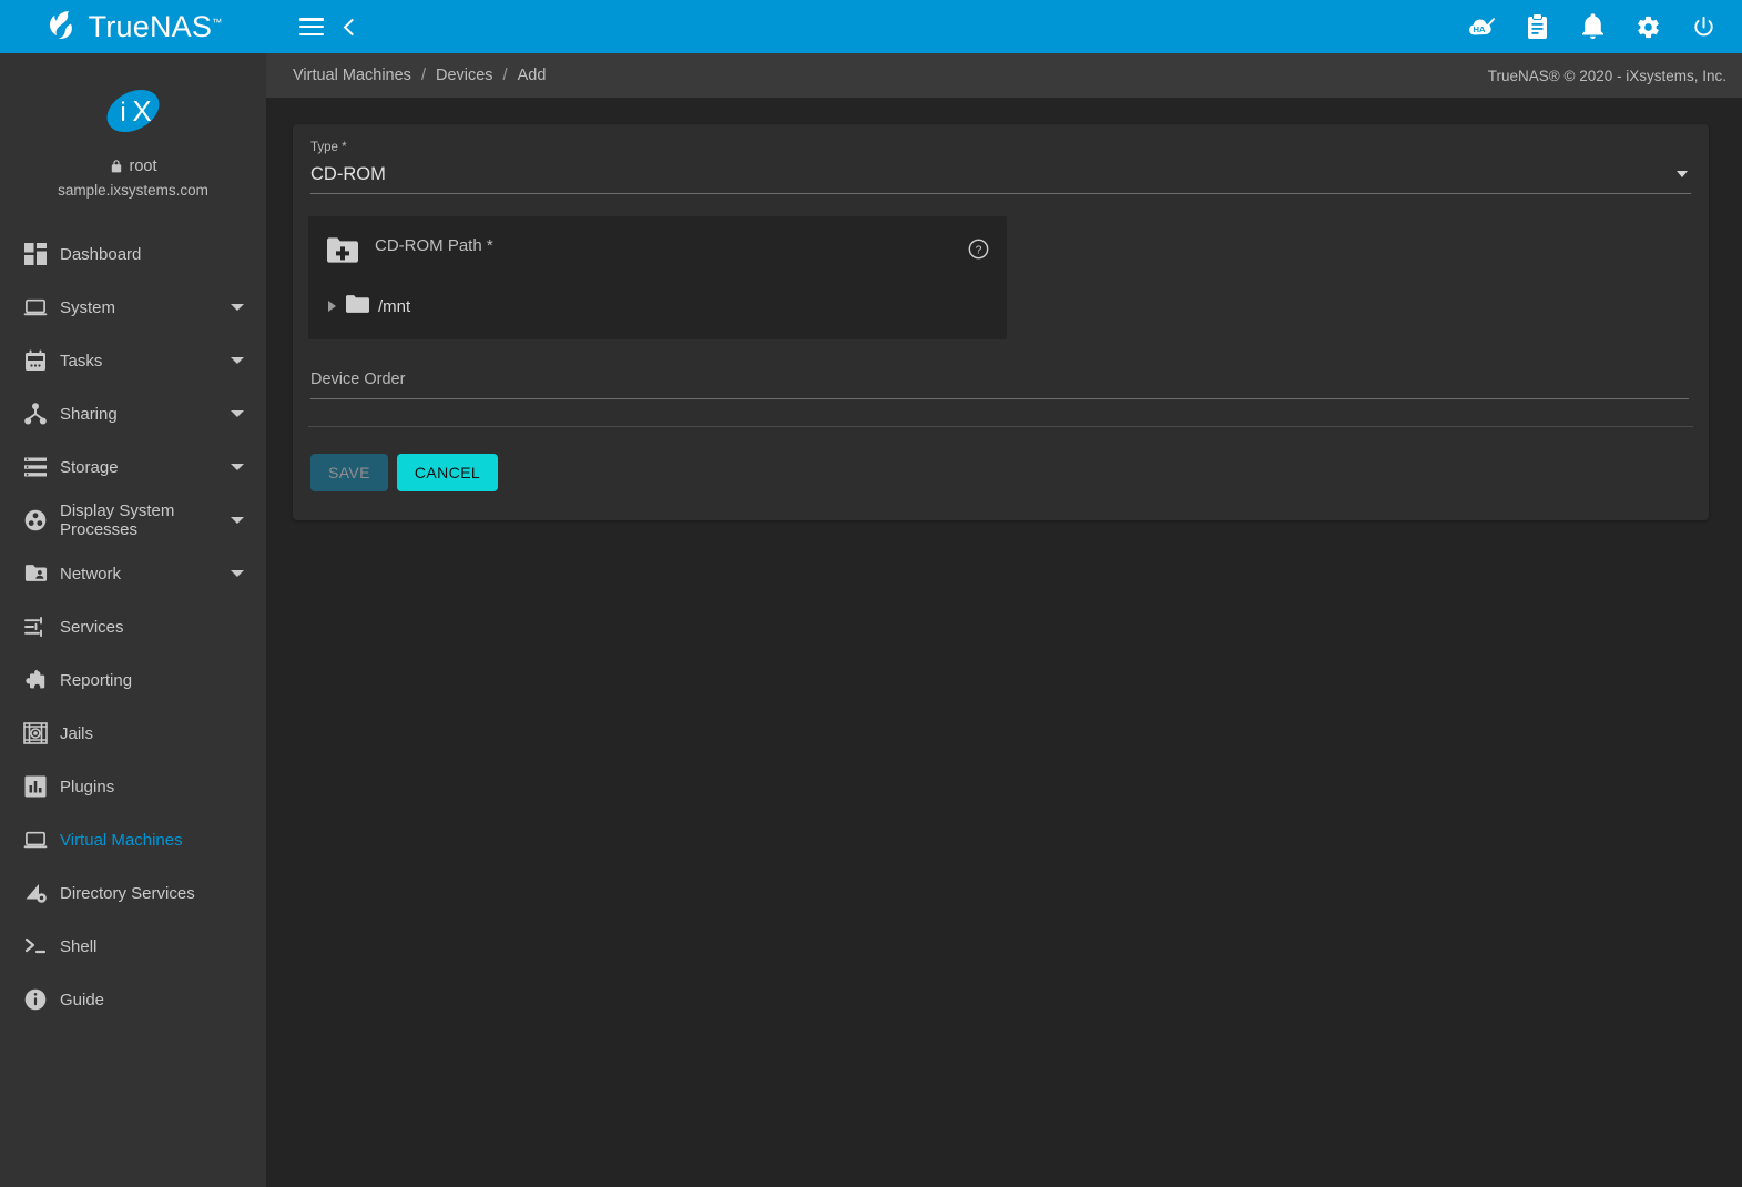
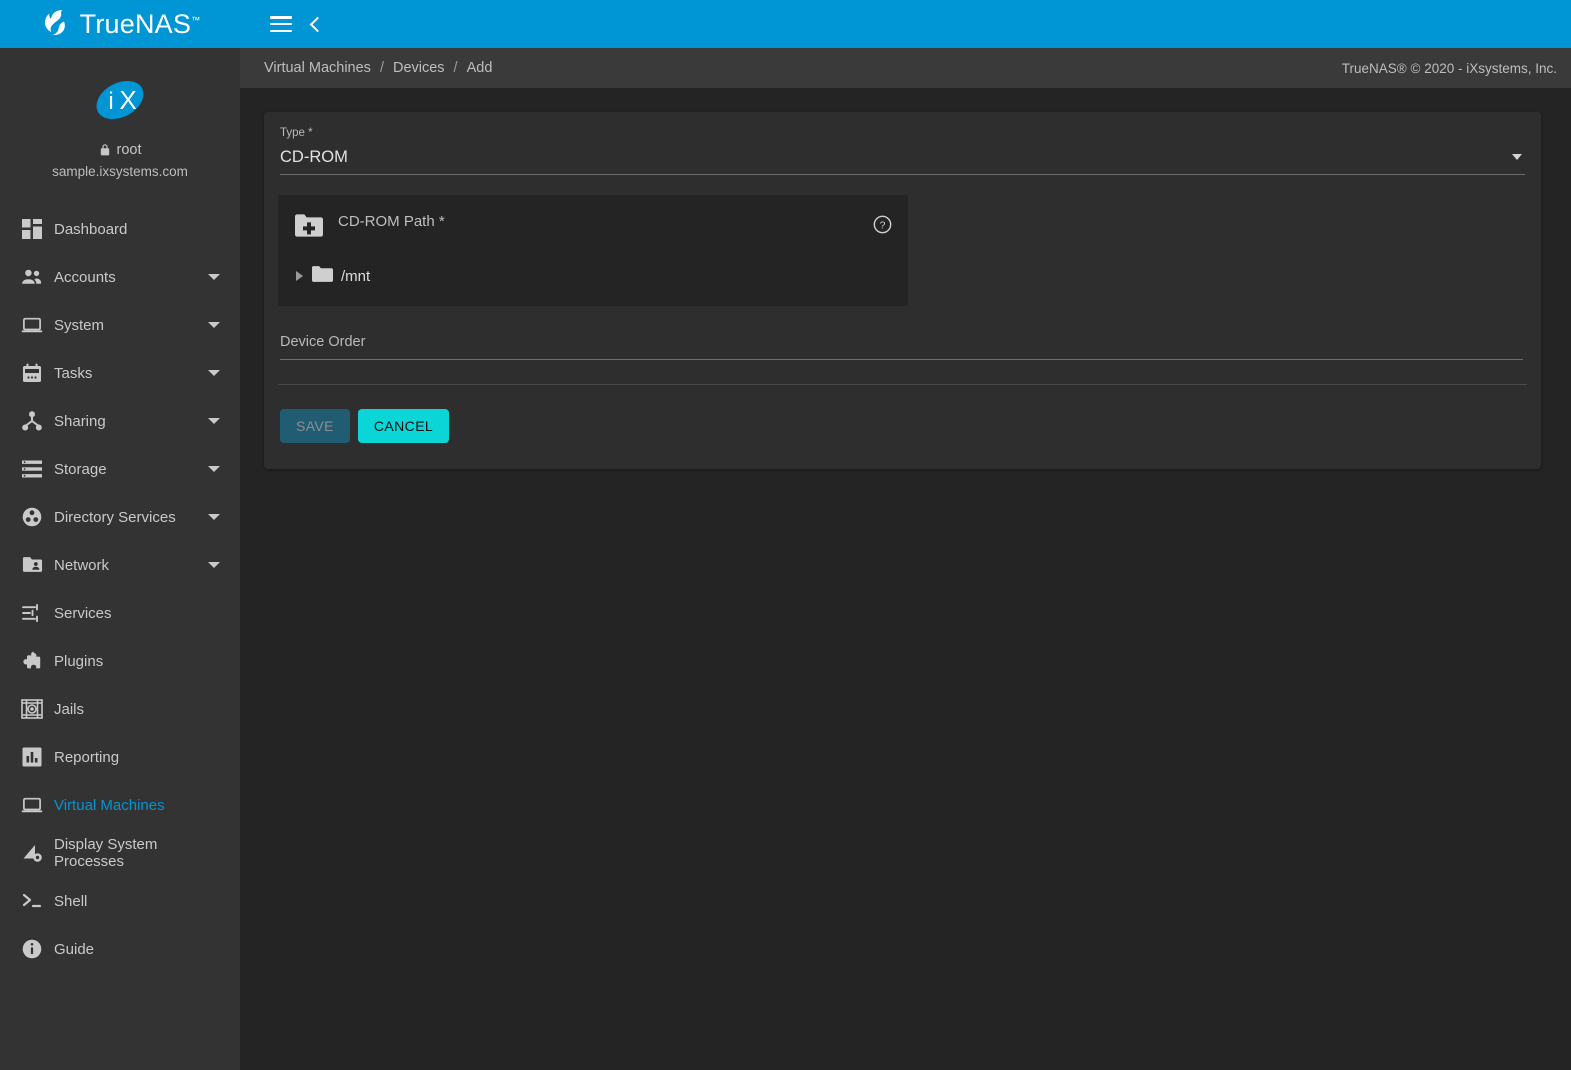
  TrueNAS™
- HA
  i
  X
  root
  sample.ixsystems.com
  Dashboard
+ Accounts
  System
  Tasks
  Sharing
  Storage
- Display System Processes
+ Directory Services
  Network
  Services
- Reporting
+ Plugins
  Jails
- Plugins
+ Reporting
  Virtual Machines
- Directory Services
+ Display System Processes
  Shell
  Guide
  Virtual Machines
  /
  Devices
  /
  Add
  TrueNAS® © 2020 - iXsystems, Inc.
  Type *
  CD-ROM
  CD-ROM Path *
  ?
  /mnt
  Device Order
  SAVE
  CANCEL
